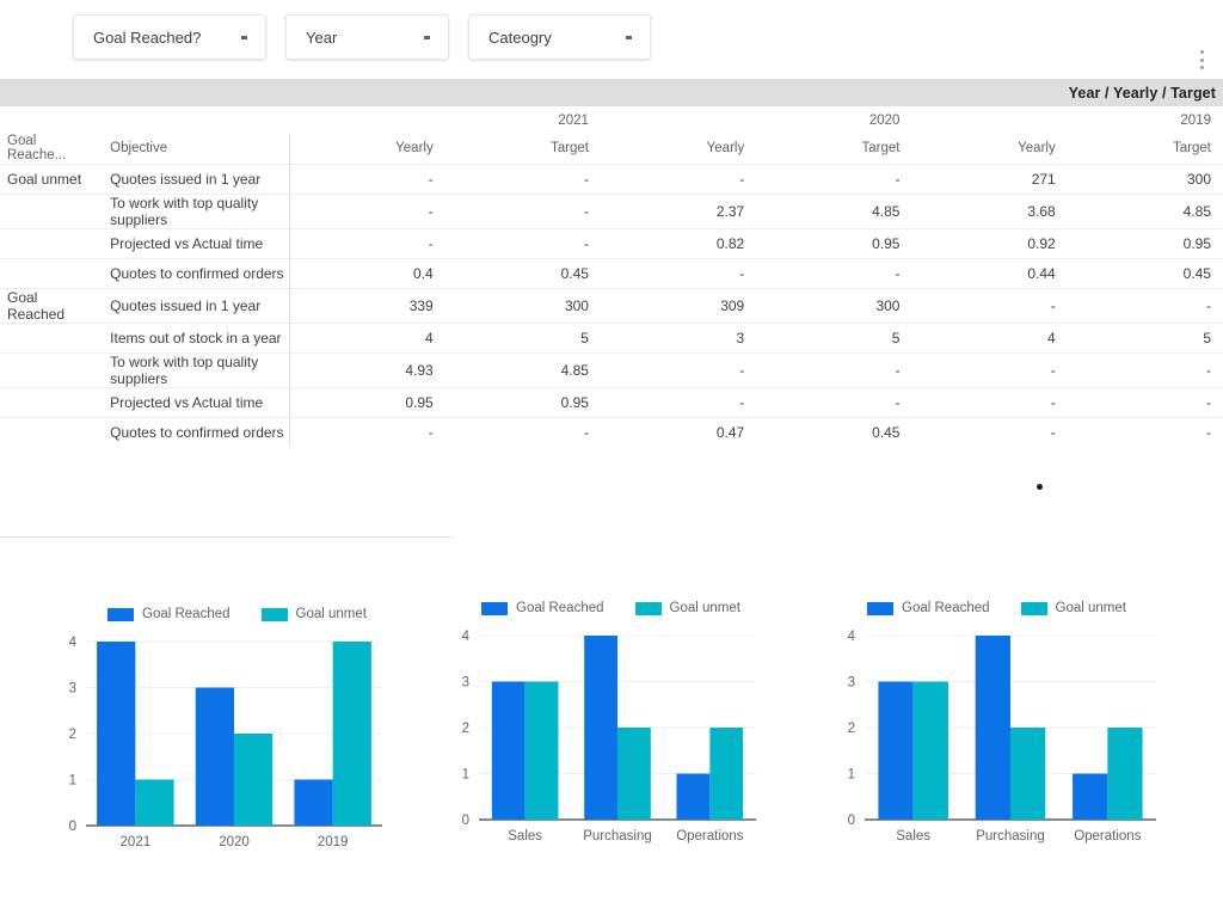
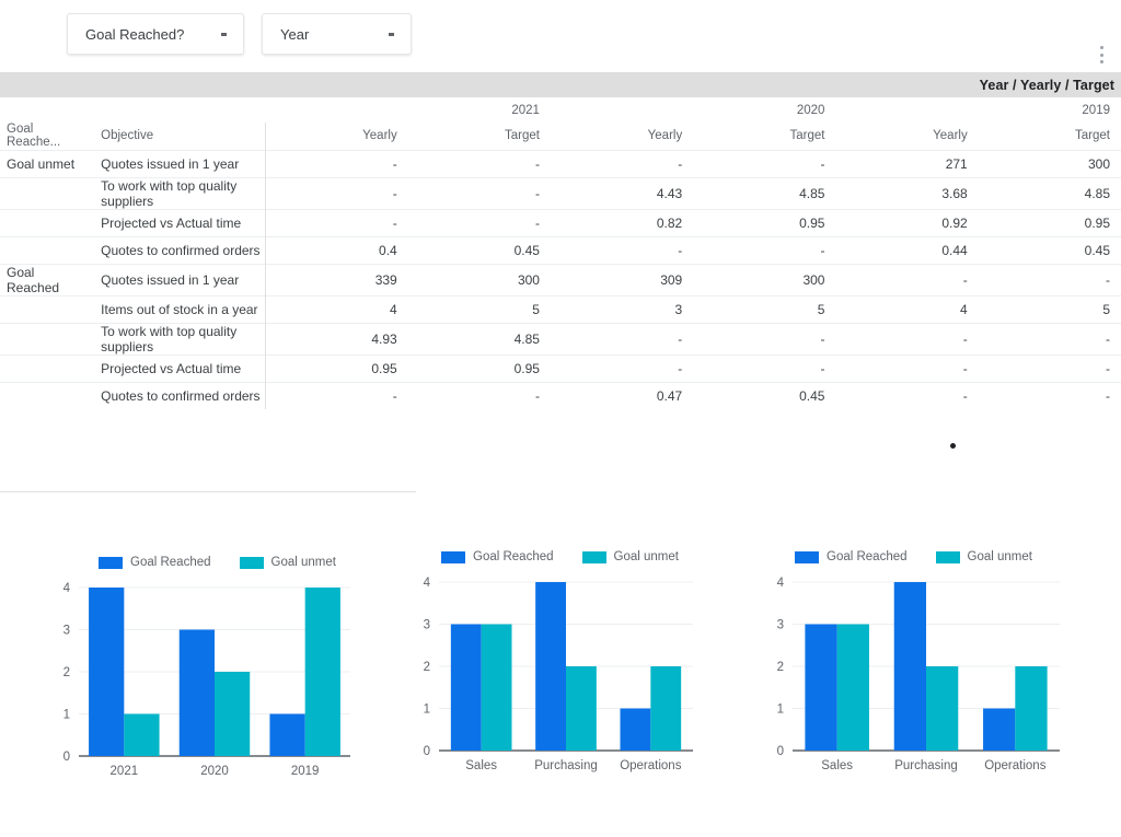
  Goal Reached?
  Year
- Cateogry
  Year / Yearly / Target
  		2021	2020	2019
  Goal Reache...	Objective	Yearly	Target	Yearly	Target	Yearly	Target
  Goal unmet	Quotes issued in 1 year	-	-	-	-	271	300
- 	To work with top quality suppliers	-	-	2.37	4.85	3.68	4.85
+ 	To work with top quality suppliers	-	-	4.43	4.85	3.68	4.85
  	Projected vs Actual time	-	-	0.82	0.95	0.92	0.95
  	Quotes to confirmed orders	0.4	0.45	-	-	0.44	0.45
  Goal Reached	Quotes issued in 1 year	339	300	309	300	-	-
  	Items out of stock in a year	4	5	3	5	4	5
  	To work with top quality suppliers	4.93	4.85	-	-	-	-
  	Projected vs Actual time	0.95	0.95	-	-	-	-
  	Quotes to confirmed orders	-	-	0.47	0.45	-	-
  Goal Reached
  Goal unmet
  0
  1
  2
  3
  4
  2021
  2020
  2019
  Goal Reached
  Goal unmet
  0
  1
  2
  3
  4
  Sales
  Purchasing
  Operations
  Goal Reached
  Goal unmet
  0
  1
  2
  3
  4
  Sales
  Purchasing
  Operations
